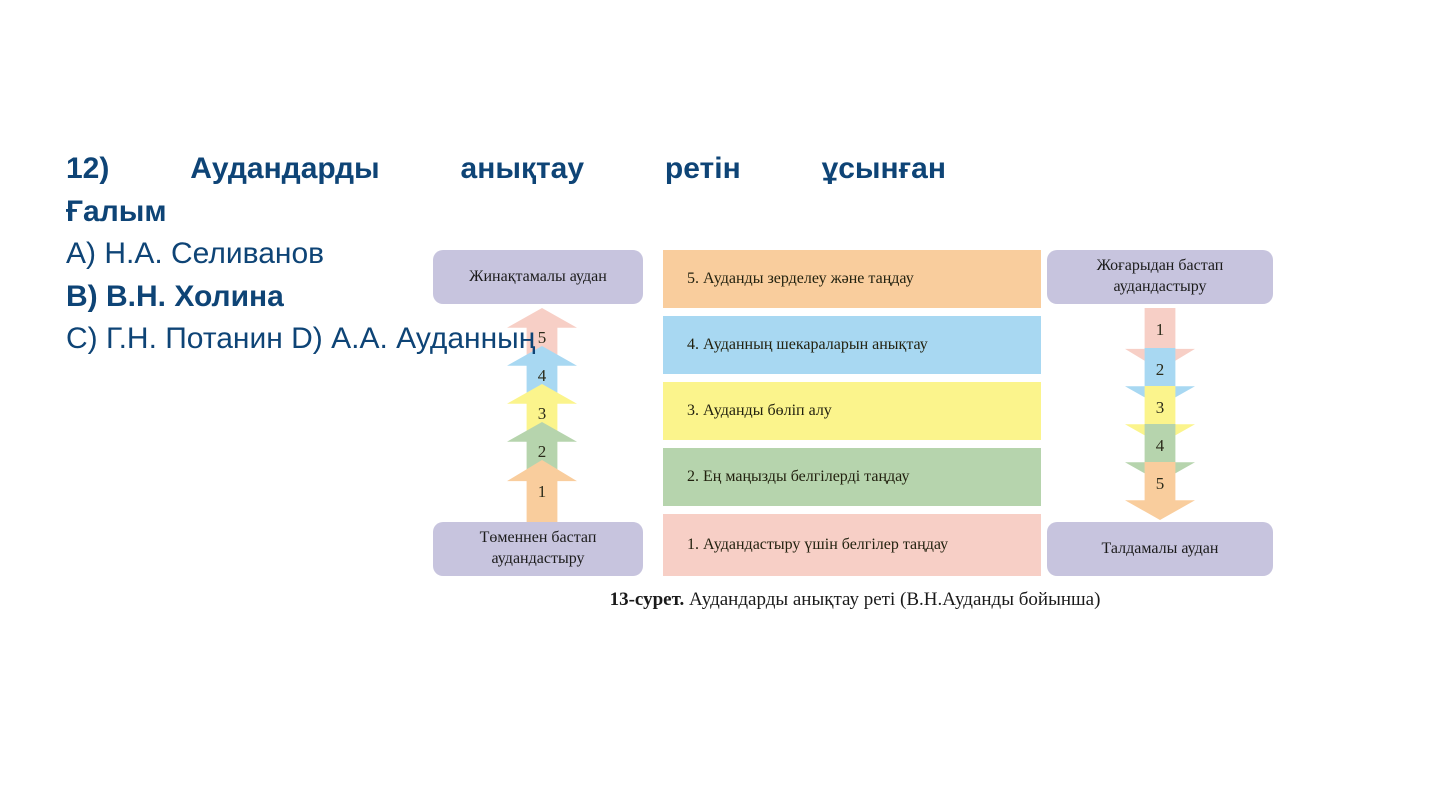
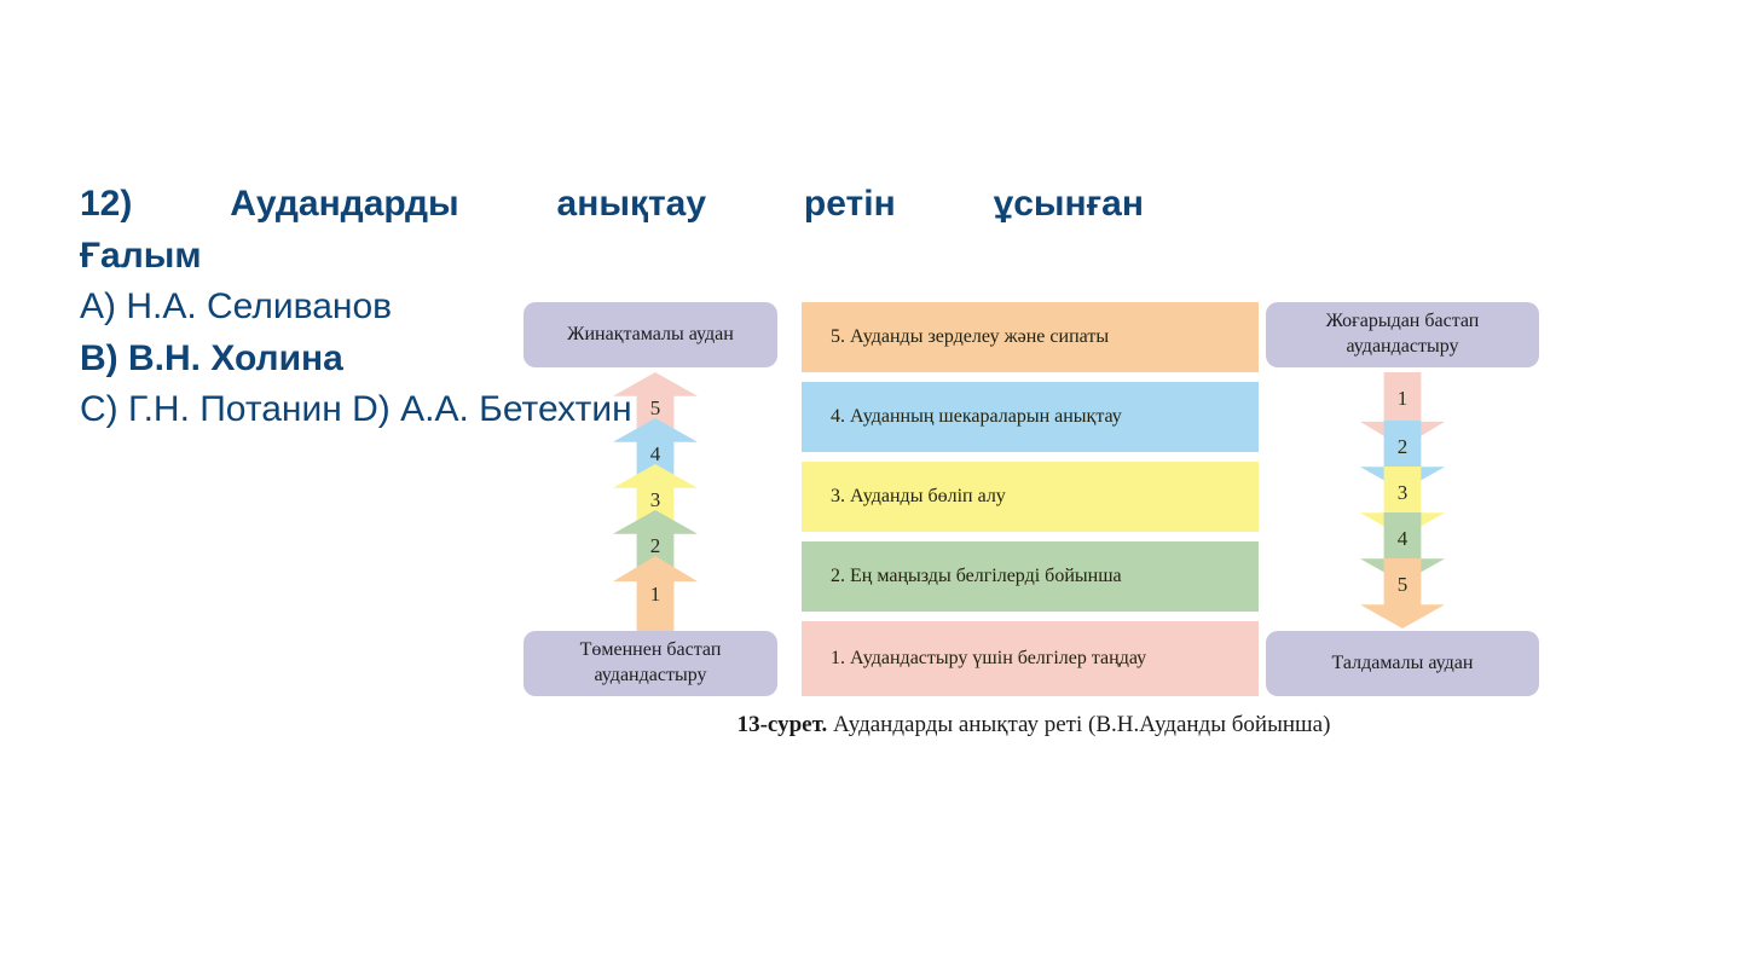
  12)
  Аудандарды
  анықтау
  ретін
  ұсынған
  Ғалым
  A) Н.А. Селиванов
  B) В.Н. Холина
- C) Г.Н. Потанин D) А.А. Ауданның
+ C) Г.Н. Потанин D) А.А. Бетехтин
  Жинақтамалы аудан
  5
  4
  3
  2
  1
  Төменнен бастап аудандастыру
- 5. Ауданды зерделеу және таңдау
+ 5. Ауданды зерделеу және сипаты
  4. Ауданның шекараларын анықтау
  3. Ауданды бөліп алу
- 2. Ең маңызды белгілерді таңдау
+ 2. Ең маңызды белгілерді бойынша
  1. Аудандастыру үшін белгілер таңдау
  Жоғарыдан бастап аудандастыру
  1
  2
  3
  4
  5
  Талдамалы аудан
  13-сурет. Аудандарды анықтау реті (В.Н.Ауданды бойынша)
